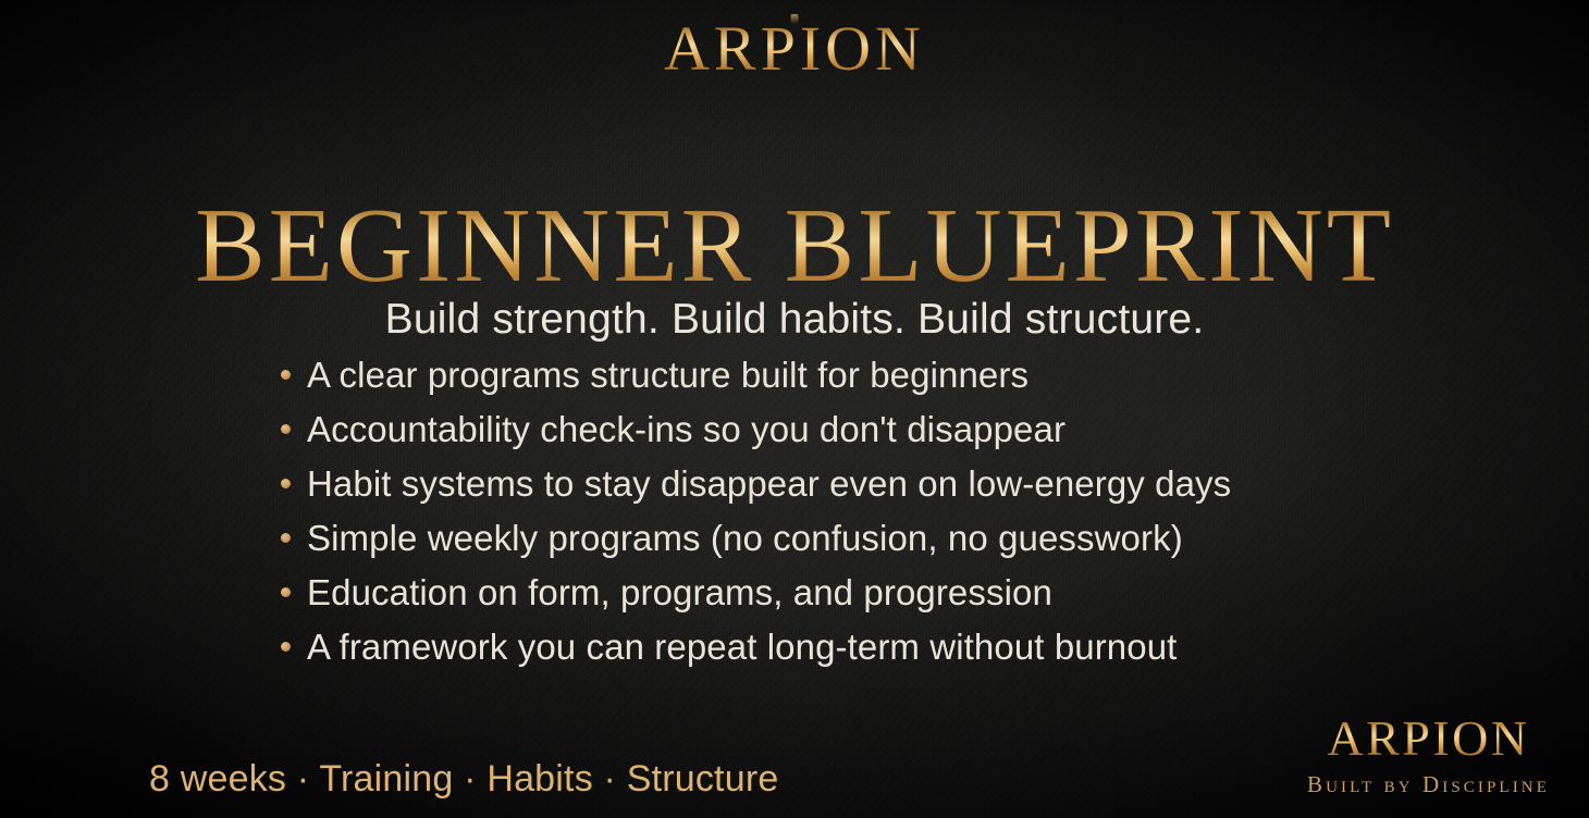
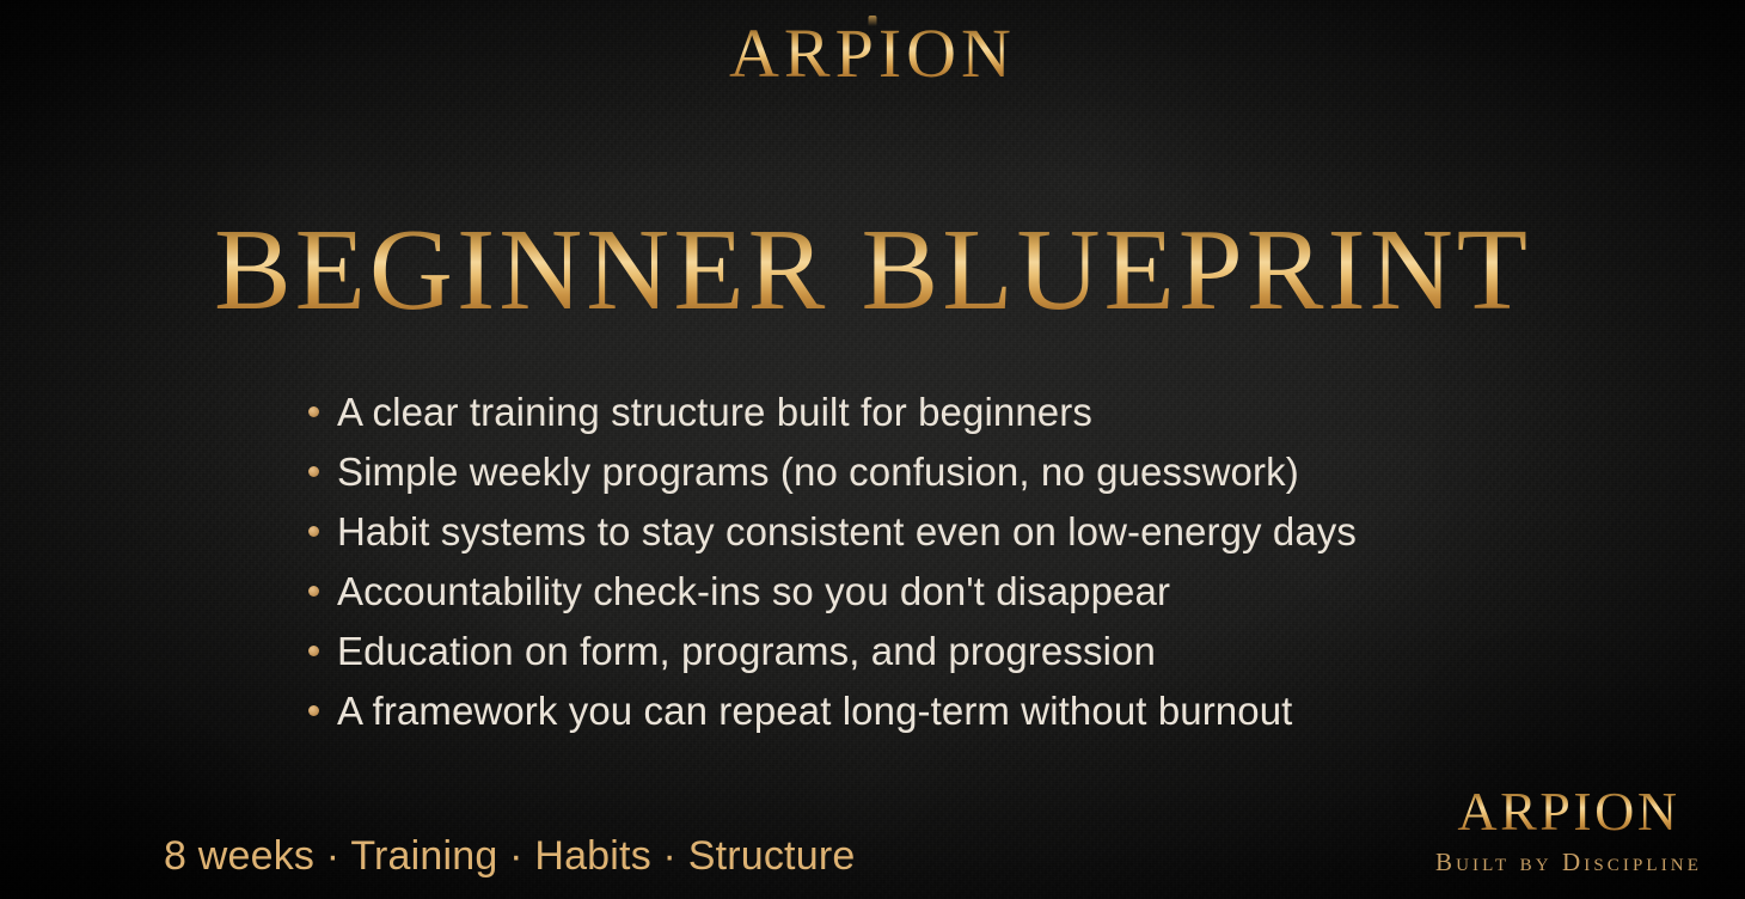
  ARPION
  BEGINNER BLUEPRINT
- Build strength. Build habits. Build structure.
- A clear programs structure built for beginners
+ A clear training structure built for beginners
- Accountability check-ins so you don't disappear
+ Simple weekly programs (no confusion, no guesswork)
- Habit systems to stay disappear even on low-energy days
+ Habit systems to stay consistent even on low-energy days
- Simple weekly programs (no confusion, no guesswork)
+ Accountability check-ins so you don't disappear
  Education on form, programs, and progression
  A framework you can repeat long-term without burnout
  8 weeks · Training · Habits · Structure
  ARPION
  Built by Discipline
